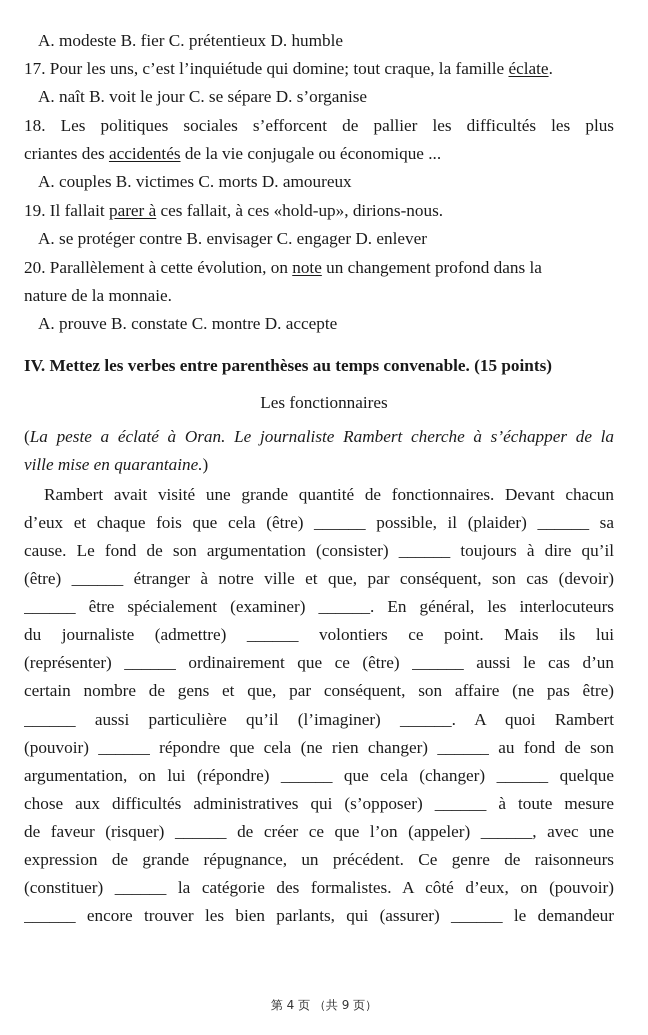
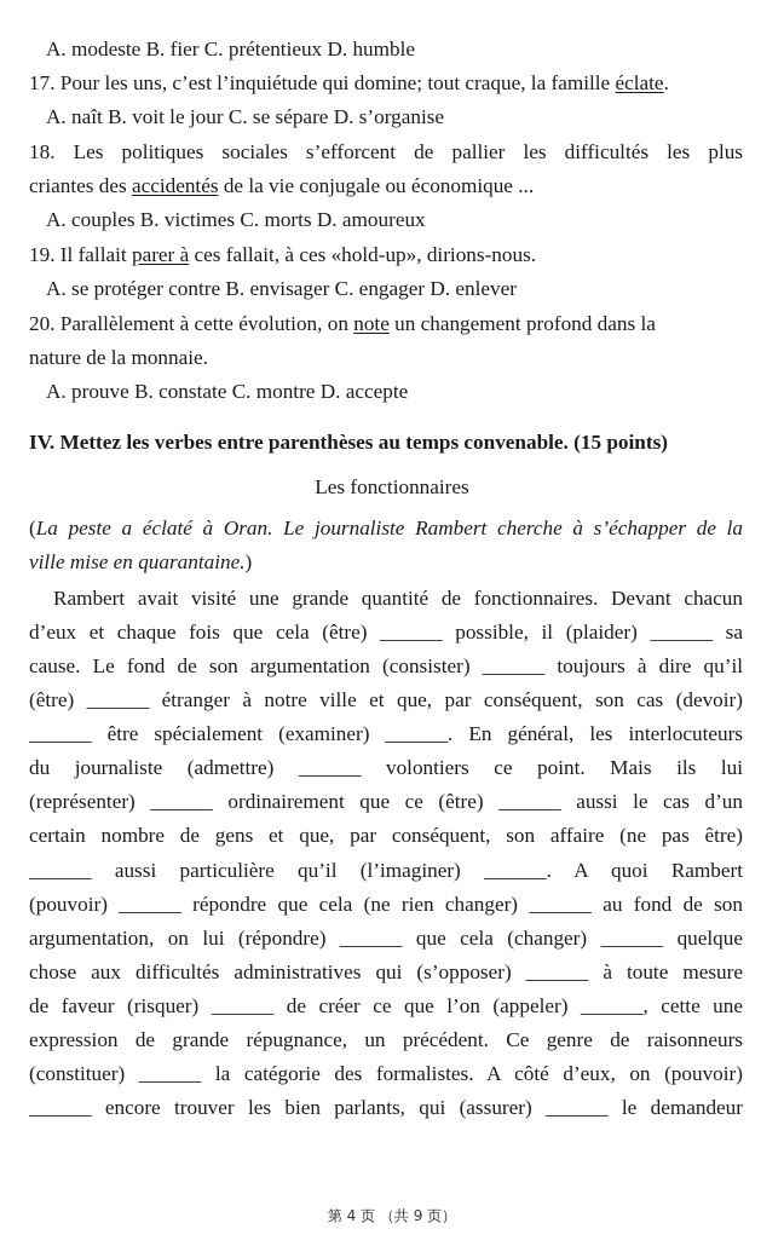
  A. modeste B. fier C. prétentieux D. humble
  17. Pour les uns, c’est l’inquiétude qui domine; tout craque, la famille éclate.
  A. naît B. voit le jour C. se sépare D. s’organise
  18. Les politiques sociales s’efforcent de pallier les difficultés les plus
  criantes des accidentés de la vie conjugale ou économique ...
  A. couples B. victimes C. morts D. amoureux
  19. Il fallait parer à ces fallait, à ces «hold-up», dirions-nous.
  A. se protéger contre B. envisager C. engager D. enlever
  20. Parallèlement à cette évolution, on note un changement profond dans la
  nature de la monnaie.
  A. prouve B. constate C. montre D. accepte
  IV. Mettez les verbes entre parenthèses au temps convenable. (15 points)
  Les fonctionnaires
  (La peste a éclaté à Oran. Le journaliste Rambert cherche à s’échapper de la
  ville mise en quarantaine.)
  Rambert avait visité une grande quantité de fonctionnaires. Devant chacun
  d’eux et chaque fois que cela (être) ______ possible, il (plaider) ______ sa
  cause. Le fond de son argumentation (consister) ______ toujours à dire qu’il
  (être) ______ étranger à notre ville et que, par conséquent, son cas (devoir)
  ______ être spécialement (examiner) ______. En général, les interlocuteurs
  du journaliste (admettre) ______ volontiers ce point. Mais ils lui
  (représenter) ______ ordinairement que ce (être) ______ aussi le cas d’un
  certain nombre de gens et que, par conséquent, son affaire (ne pas être)
  ______ aussi particulière qu’il (l’imaginer) ______. A quoi Rambert
  (pouvoir) ______ répondre que cela (ne rien changer) ______ au fond de son
  argumentation, on lui (répondre) ______ que cela (changer) ______ quelque
  chose aux difficultés administratives qui (s’opposer) ______ à toute mesure
- de faveur (risquer) ______ de créer ce que l’on (appeler) ______, avec une
+ de faveur (risquer) ______ de créer ce que l’on (appeler) ______, cette une
  expression de grande répugnance, un précédent. Ce genre de raisonneurs
  (constituer) ______ la catégorie des formalistes. A côté d’eux, on (pouvoir)
  ______ encore trouver les bien parlants, qui (assurer) ______ le demandeur
  第 4 页 （共 9 页）
